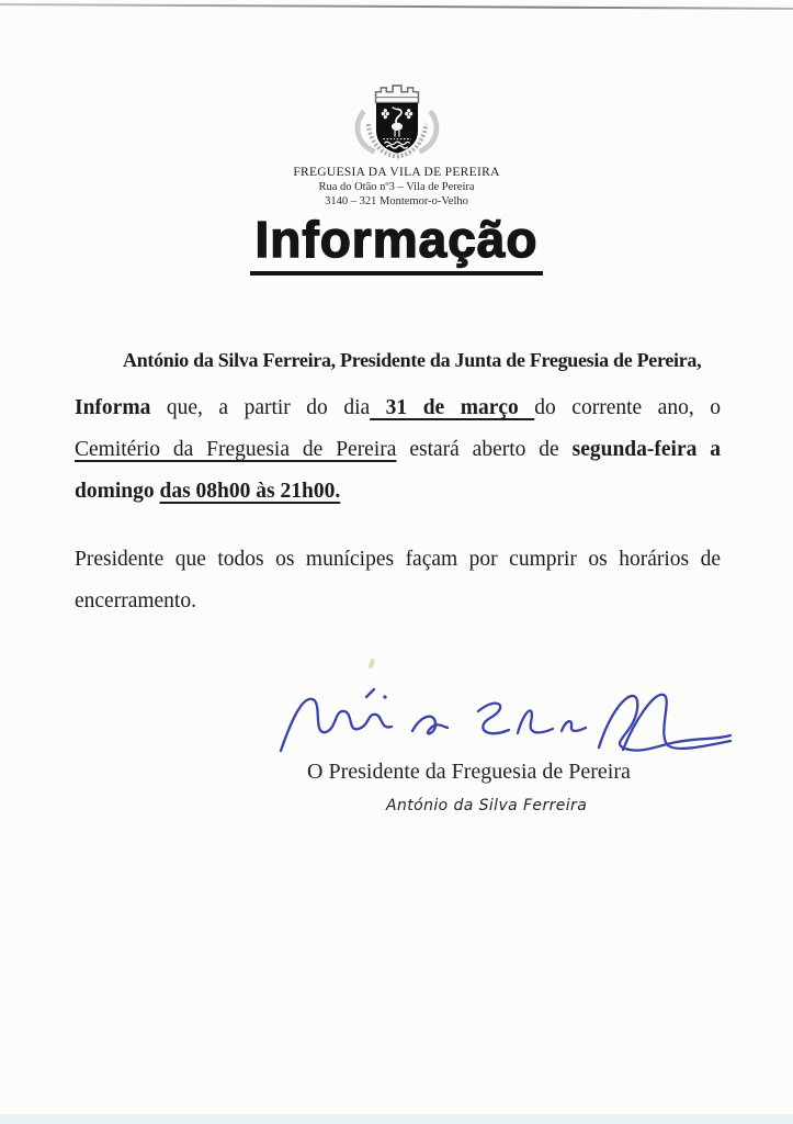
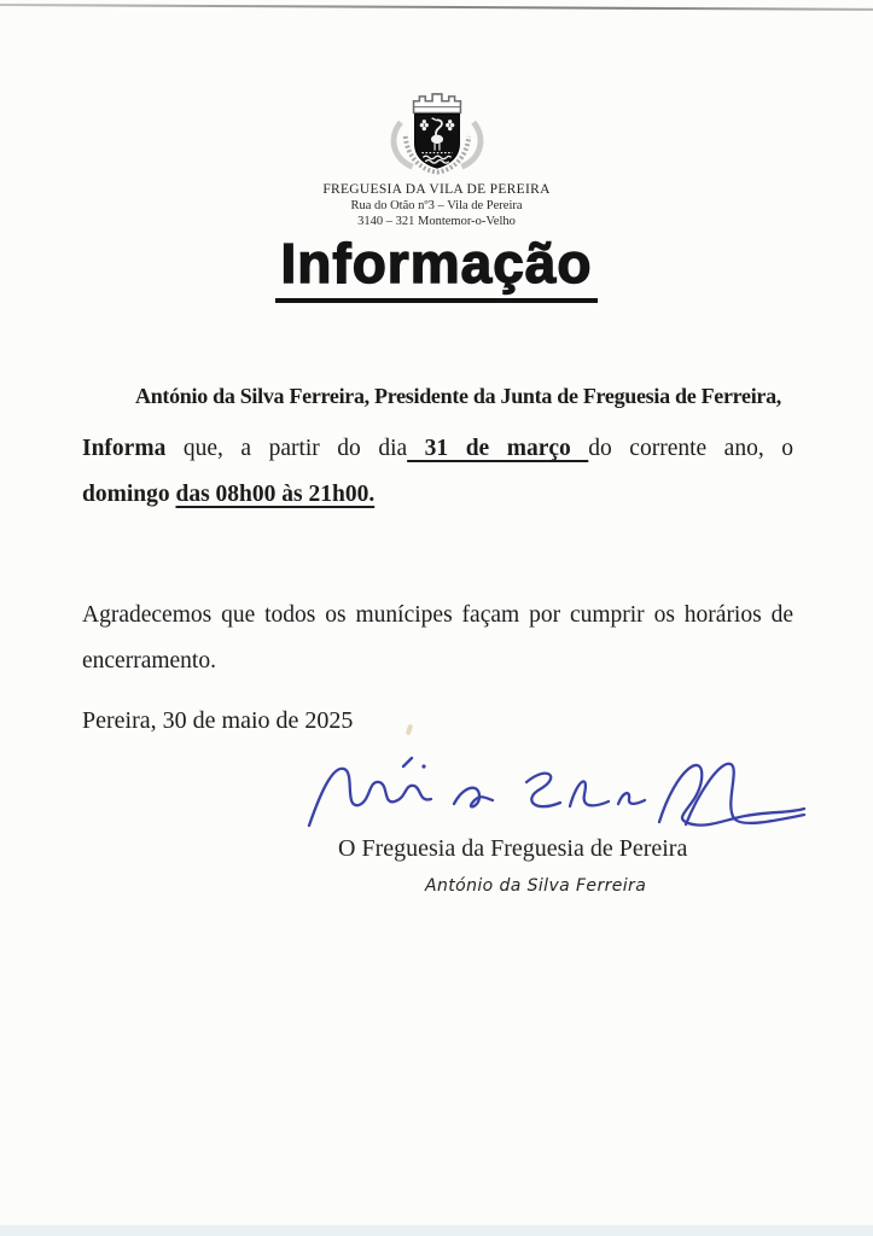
  FREGUESIA DA VILA DE PEREIRA
  Rua do Otão nº3 – Vila de Pereira
  3140 – 321 Montemor-o-Velho
  Informação
- António da Silva Ferreira, Presidente da Junta de Freguesia de Pereira,
+ António da Silva Ferreira, Presidente da Junta de Freguesia de Ferreira,
  Informa que, a partir do dia 31 de março do corrente ano, o
- Cemitério da Freguesia de Pereira estará aberto de segunda-feira a
  domingo das 08h00 às 21h00.
- Presidente que todos os munícipes façam por cumprir os horários de
+ Agradecemos que todos os munícipes façam por cumprir os horários de
  encerramento.
+ Pereira, 30 de maio de 2025
- O Presidente da Freguesia de Pereira
+ O Freguesia da Freguesia de Pereira
  António da Silva Ferreira
